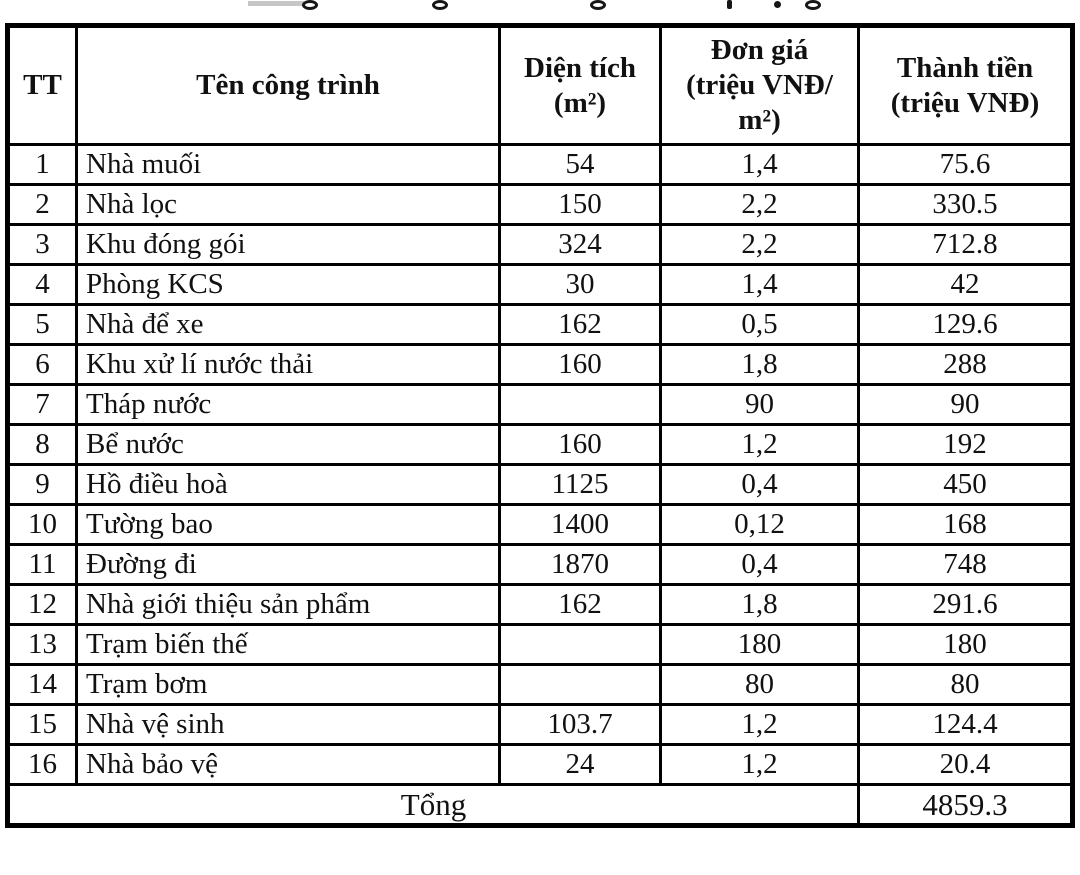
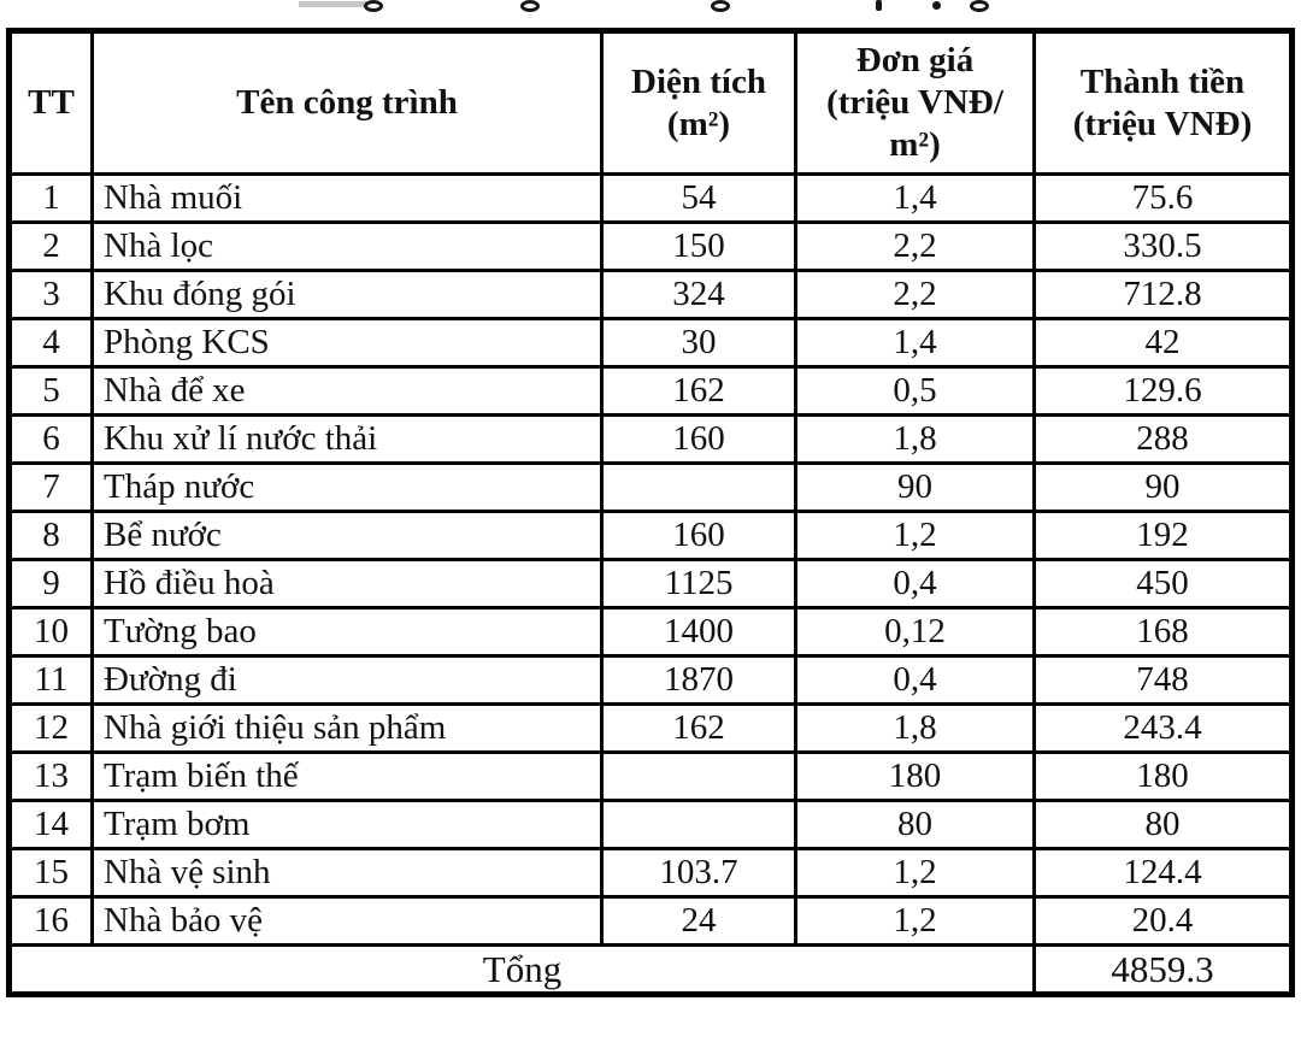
  TT	Tên công trình	Diện tích (m²)	Đơn giá (triệu VNĐ/ m²)	Thành tiền (triệu VNĐ)
  1	Nhà muối	54	1,4	75.6
  2	Nhà lọc	150	2,2	330.5
  3	Khu đóng gói	324	2,2	712.8
  4	Phòng KCS	30	1,4	42
  5	Nhà để xe	162	0,5	129.6
  6	Khu xử lí nước thải	160	1,8	288
  7	Tháp nước		90	90
  8	Bể nước	160	1,2	192
  9	Hồ điều hoà	1125	0,4	450
  10	Tường bao	1400	0,12	168
  11	Đường đi	1870	0,4	748
- 12	Nhà giới thiệu sản phẩm	162	1,8	291.6
+ 12	Nhà giới thiệu sản phẩm	162	1,8	243.4
  13	Trạm biến thế		180	180
  14	Trạm bơm		80	80
  15	Nhà vệ sinh	103.7	1,2	124.4
  16	Nhà bảo vệ	24	1,2	20.4
  Tổng	4859.3
